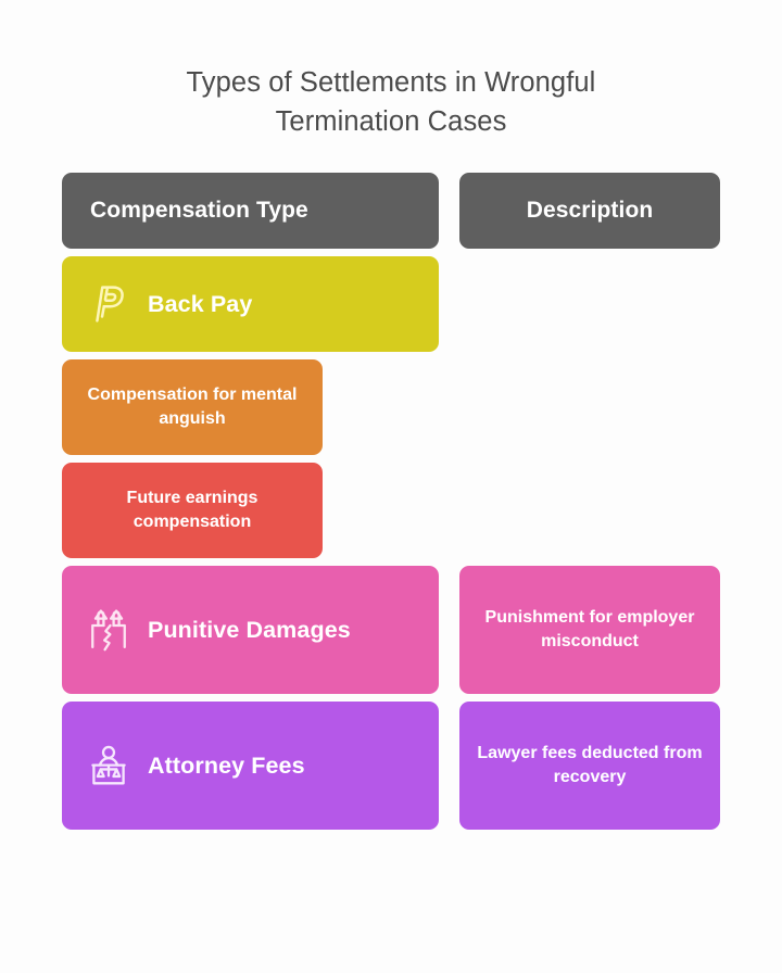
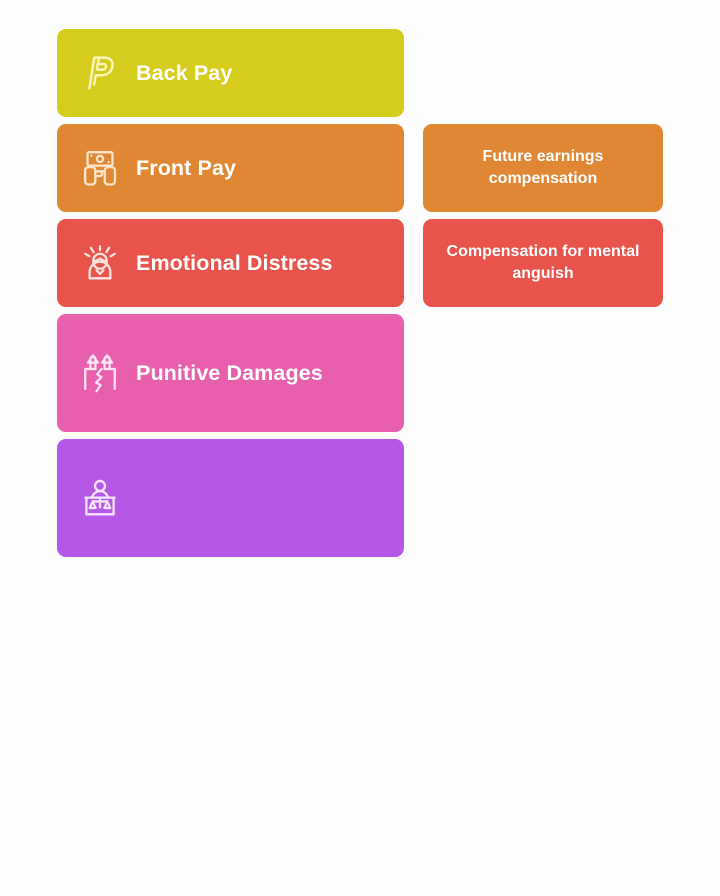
- Types of Settlements in Wrongful Termination Cases
- Compensation Type
- Description
  Back Pay
+ Front Pay
- Compensation for mental anguish
+ Future earnings compensation
+ Emotional Distress
- Future earnings compensation
+ Compensation for mental anguish
  Punitive Damages
- Punishment for employer misconduct
- Attorney Fees
- Lawyer fees deducted from recovery
